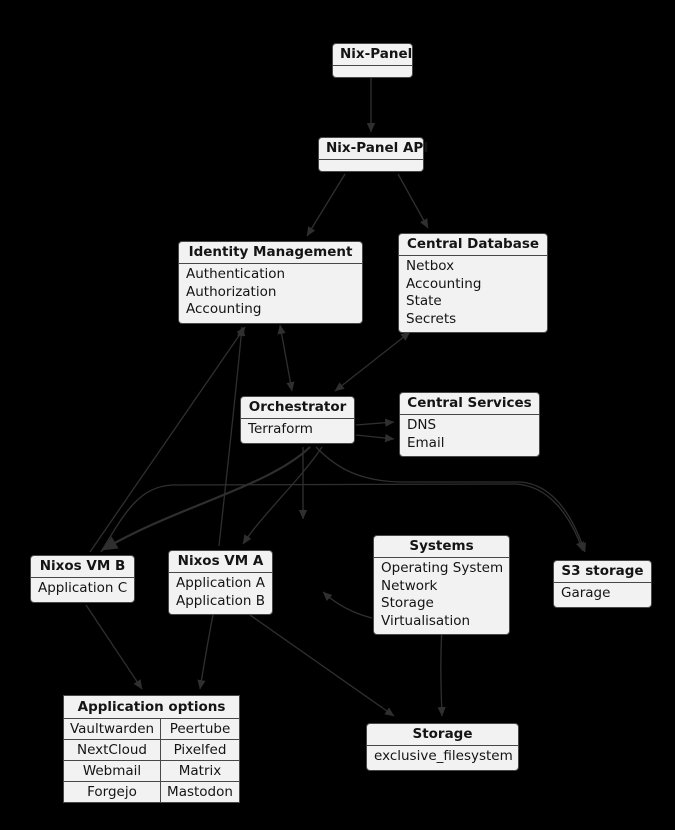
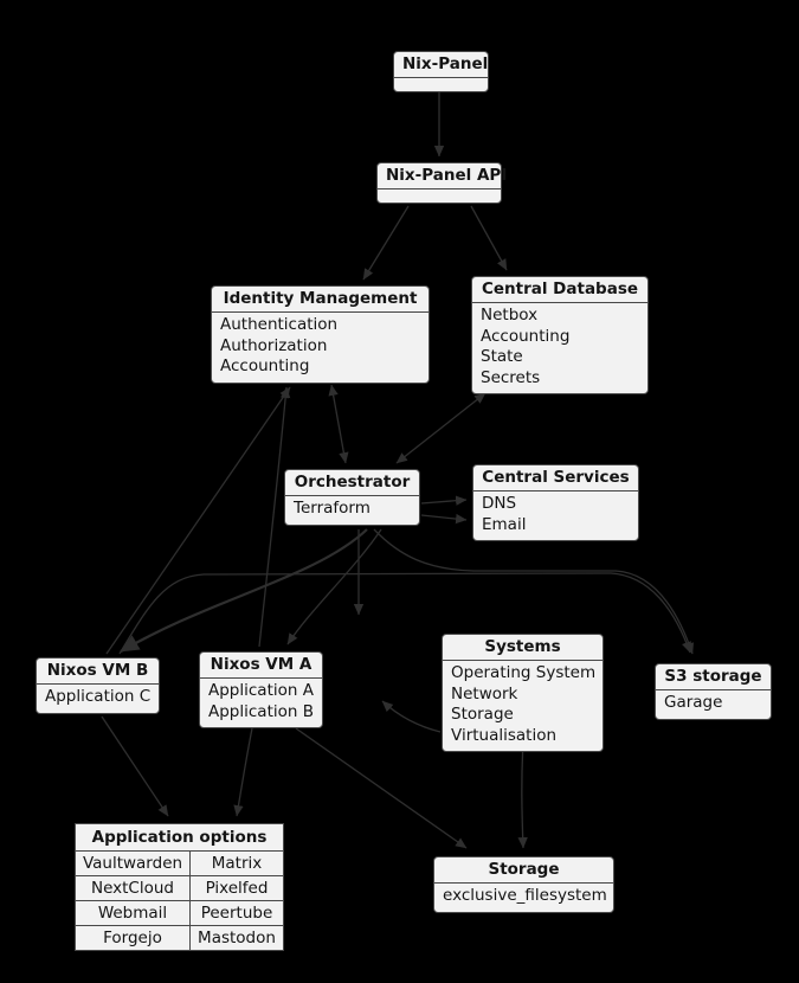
  Nix-Panel
  Nix-Panel API
  Identity Management
  Authentication
  Authorization
  Accounting
  Central Database
  Netbox
  Accounting
  State
  Secrets
  Orchestrator
  Terraform
  Central Services
  DNS
  Email
  Nixos VM B
  Application C
  Nixos VM A
  Application A
  Application B
  Systems
  Operating System
  Network
  Storage
  Virtualisation
  S3 storage
  Garage
  Application options
  Vaultwarden
- Peertube
+ Matrix
  NextCloud
  Pixelfed
  Webmail
- Matrix
+ Peertube
  Forgejo
  Mastodon
  Storage
  exclusive_filesystem
